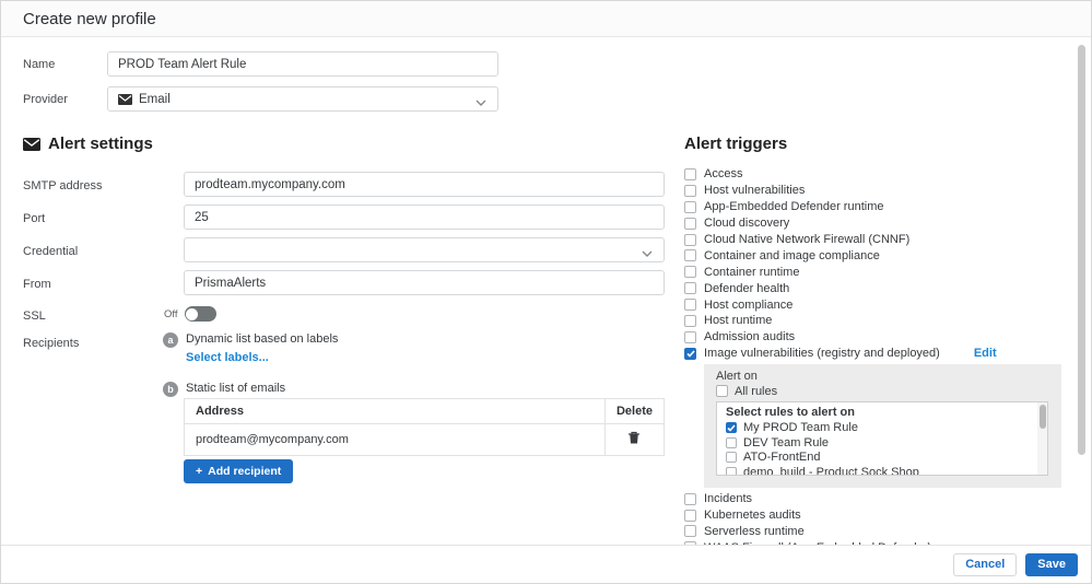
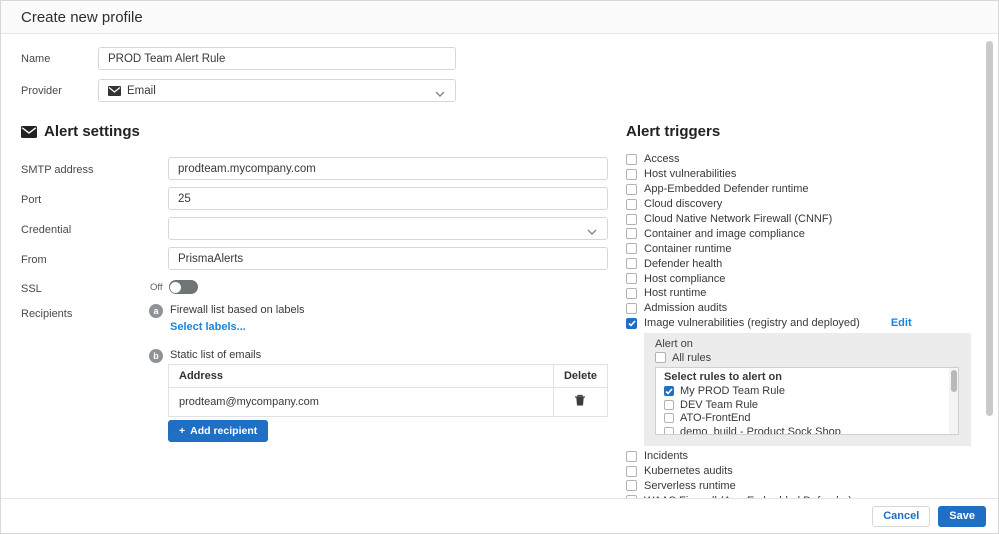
  Create new profile
  Name
  PROD Team Alert Rule
  Provider
  Email
  Alert settings
  SMTP address
  prodteam.mycompany.com
  Port
  25
  Credential
  From
  PrismaAlerts
  SSL
  Off
  Recipients
  a
- Dynamic list based on labels
+ Firewall list based on labels
  Select labels...
  b
  Static list of emails
  Address	Delete
  prodteam@mycompany.com
  +
  Add recipient
  Alert triggers
  Access
  Host vulnerabilities
  App-Embedded Defender runtime
  Cloud discovery
  Cloud Native Network Firewall (CNNF)
  Container and image compliance
  Container runtime
  Defender health
  Host compliance
  Host runtime
  Admission audits
  Image vulnerabilities (registry and deployed)
  Edit
  Alert on
  All rules
  Select rules to alert on
  My PROD Team Rule
  DEV Team Rule
  ATO-FrontEnd
  demo_build - Product Sock Shop
  Incidents
  Kubernetes audits
  Serverless runtime
  Cancel
  Save
